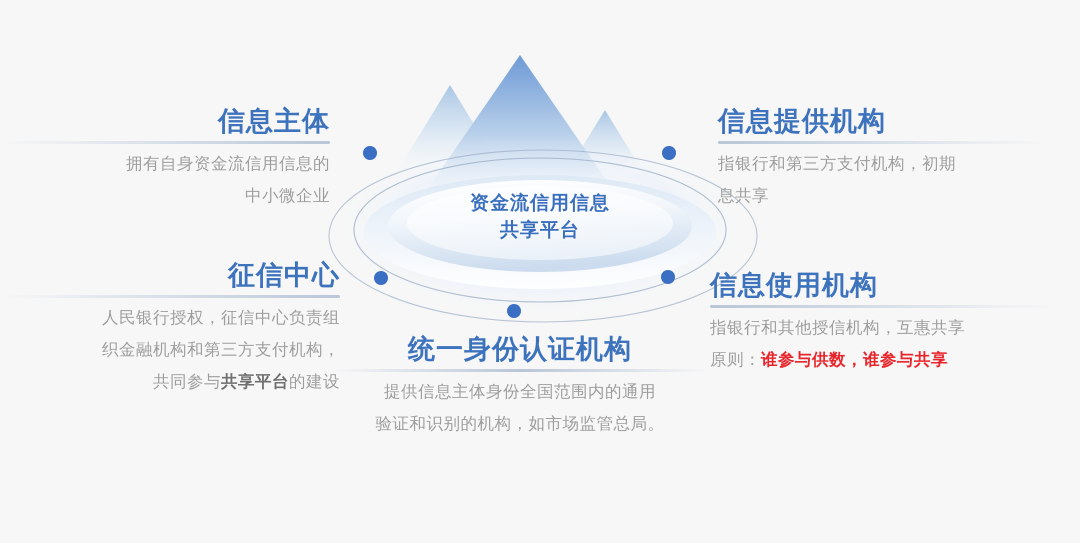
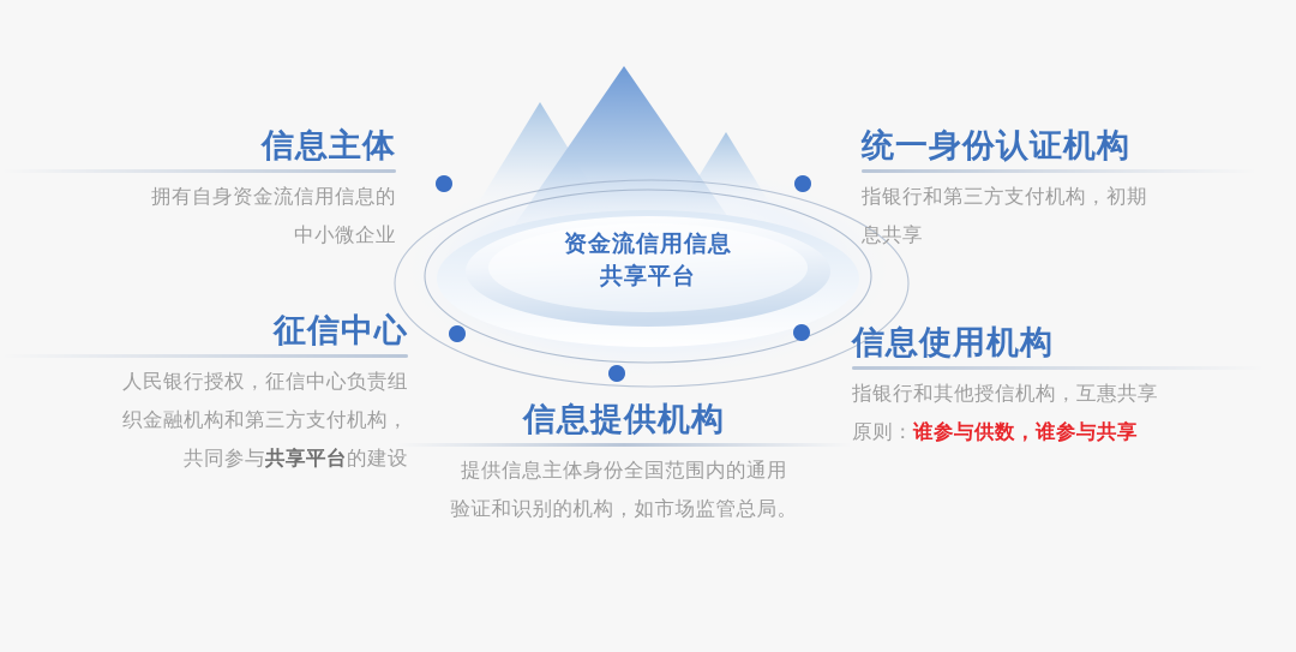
  资金流信用信息
  共享平台
  信息主体
  拥有自身资金流信用信息的
  中小微企业
  征信中心
  人民银行授权，征信中心负责组
  织金融机构和第三方支付机构，
  共同参与共享平台的建设
- 统一身份认证机构
+ 信息提供机构
  提供信息主体身份全国范围内的通用
  验证和识别的机构，如市场监管总局。
- 信息提供机构
+ 统一身份认证机构
  指银行和第三方支付机构，初期
  息共享
  信息使用机构
  指银行和其他授信机构，互惠共享
  原则：谁参与供数，谁参与共享
